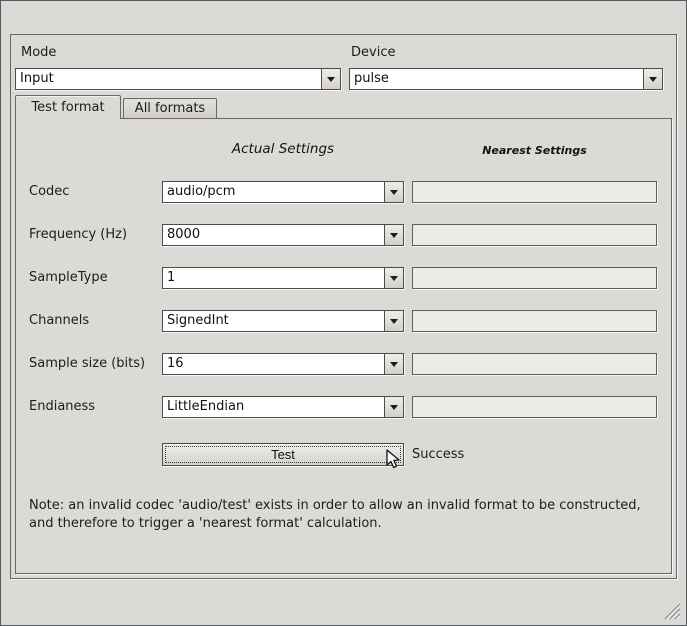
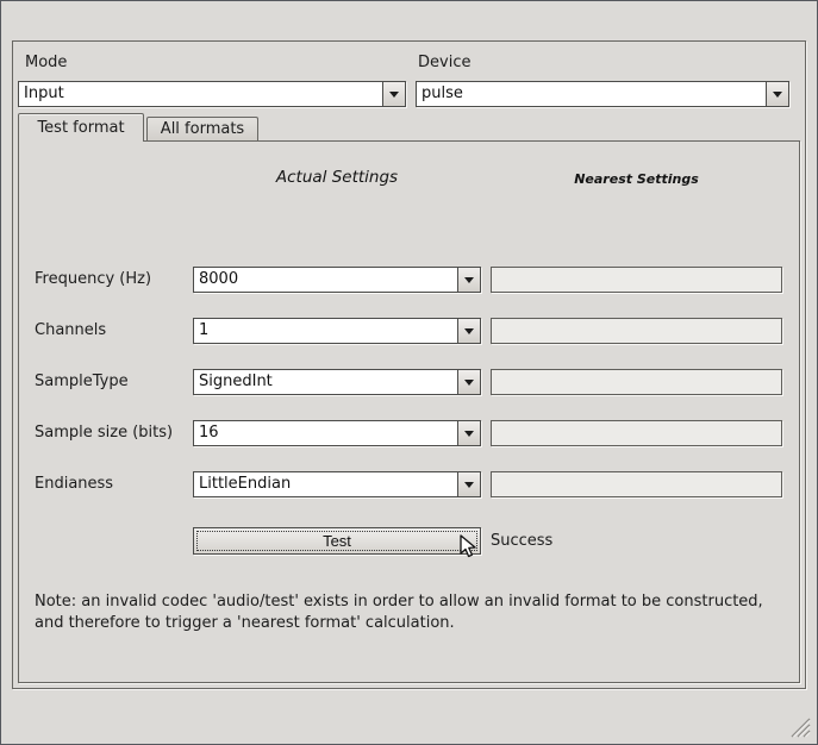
  Mode
  Device
  Input
  pulse
  Test format
  All formats
  Actual Settings
  Nearest Settings
- Codec
- audio/pcm
  Frequency (Hz)
  8000
- SampleType
+ Channels
  1
- Channels
+ SampleType
  SignedInt
  Sample size (bits)
  16
  Endianess
  LittleEndian
  Test
  Success
  Note: an invalid codec 'audio/test' exists in order to allow an invalid format to be constructed,
  and therefore to trigger a 'nearest format' calculation.
